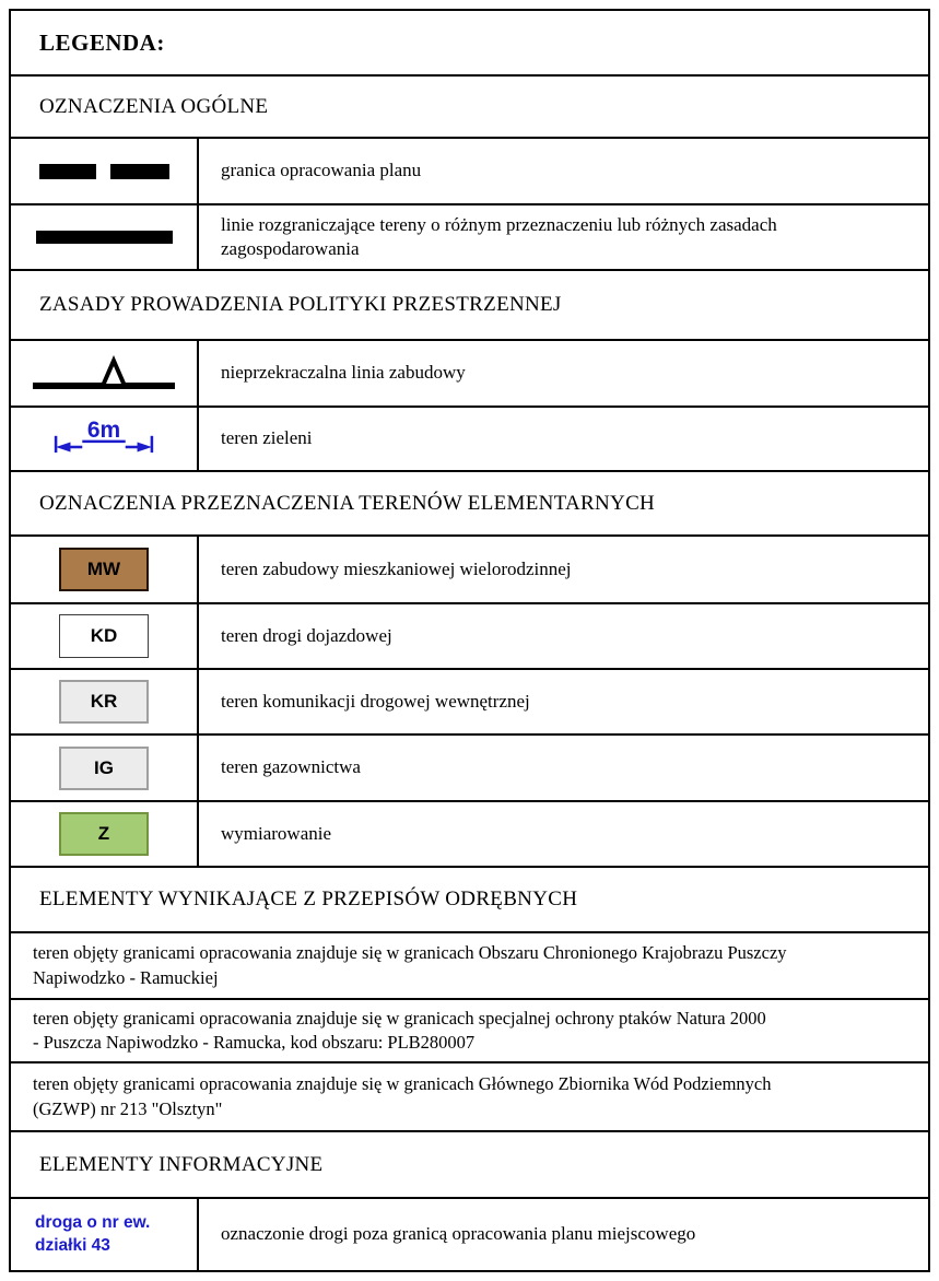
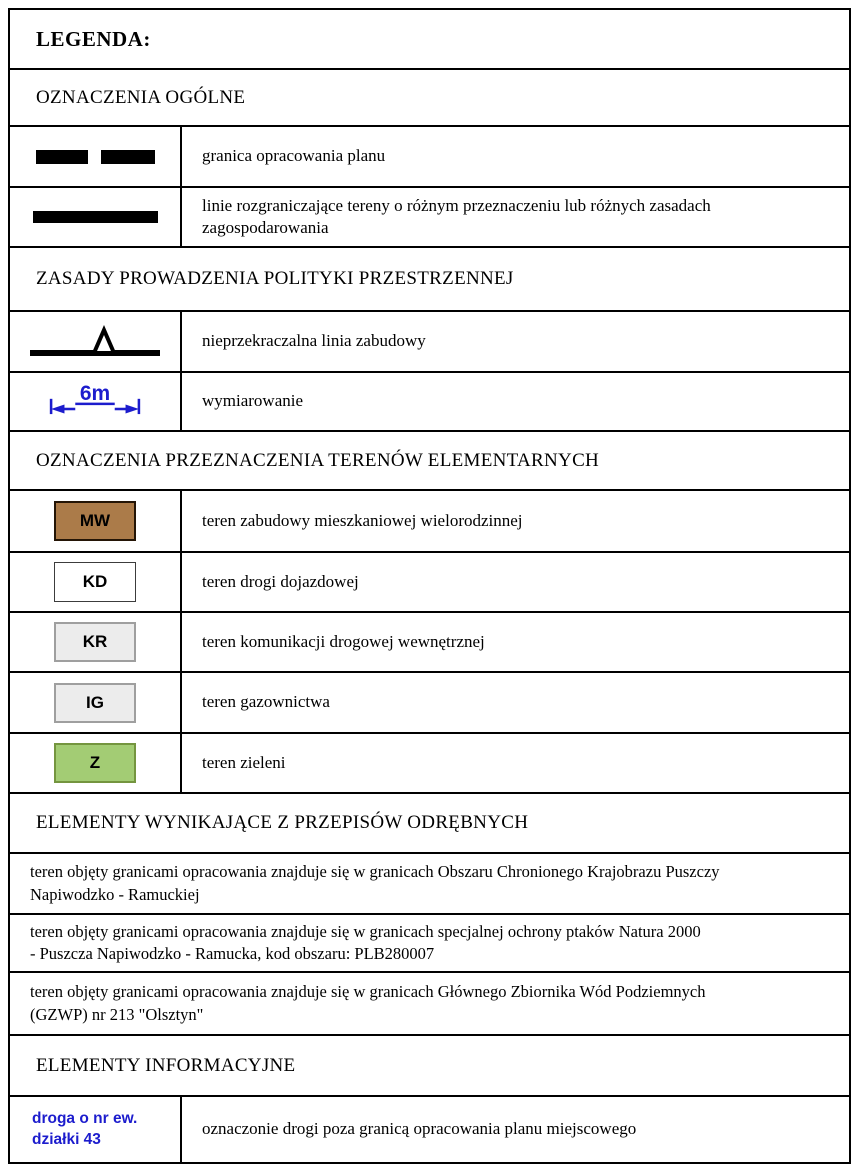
  LEGENDA:
  OZNACZENIA OGÓLNE
  granica opracowania planu
  linie rozgraniczające tereny o różnym przeznaczeniu lub różnych zasadach
  zagospodarowania
  ZASADY PROWADZENIA POLITYKI PRZESTRZENNEJ
  nieprzekraczalna linia zabudowy
  6m
- teren zieleni
+ wymiarowanie
  OZNACZENIA PRZEZNACZENIA TERENÓW ELEMENTARNYCH
  MW
  teren zabudowy mieszkaniowej wielorodzinnej
  KD
  teren drogi dojazdowej
  KR
  teren komunikacji drogowej wewnętrznej
  IG
  teren gazownictwa
  Z
- wymiarowanie
+ teren zieleni
  ELEMENTY WYNIKAJĄCE Z PRZEPISÓW ODRĘBNYCH
  teren objęty granicami opracowania znajduje się w granicach Obszaru Chronionego Krajobrazu Puszczy
  Napiwodzko - Ramuckiej
  teren objęty granicami opracowania znajduje się w granicach specjalnej ochrony ptaków Natura 2000
  - Puszcza Napiwodzko - Ramucka, kod obszaru: PLB280007
  teren objęty granicami opracowania znajduje się w granicach Głównego Zbiornika Wód Podziemnych
  (GZWP) nr 213 "Olsztyn"
  ELEMENTY INFORMACYJNE
  droga o nr ew.
  działki 43
  oznaczonie drogi poza granicą opracowania planu miejscowego
